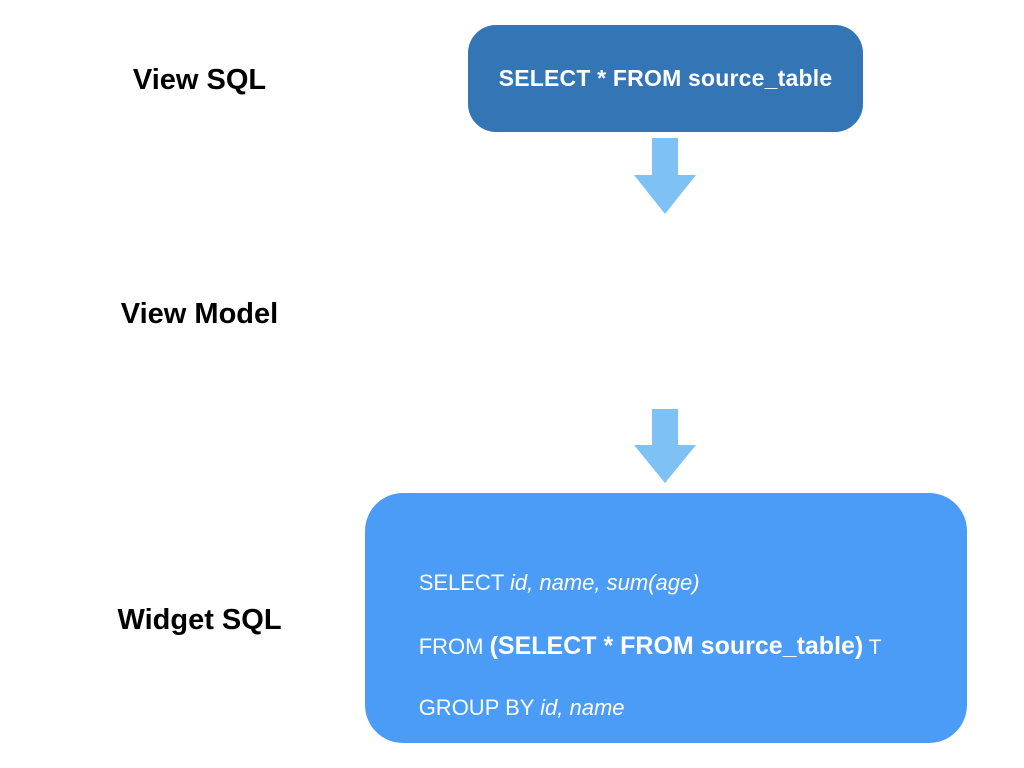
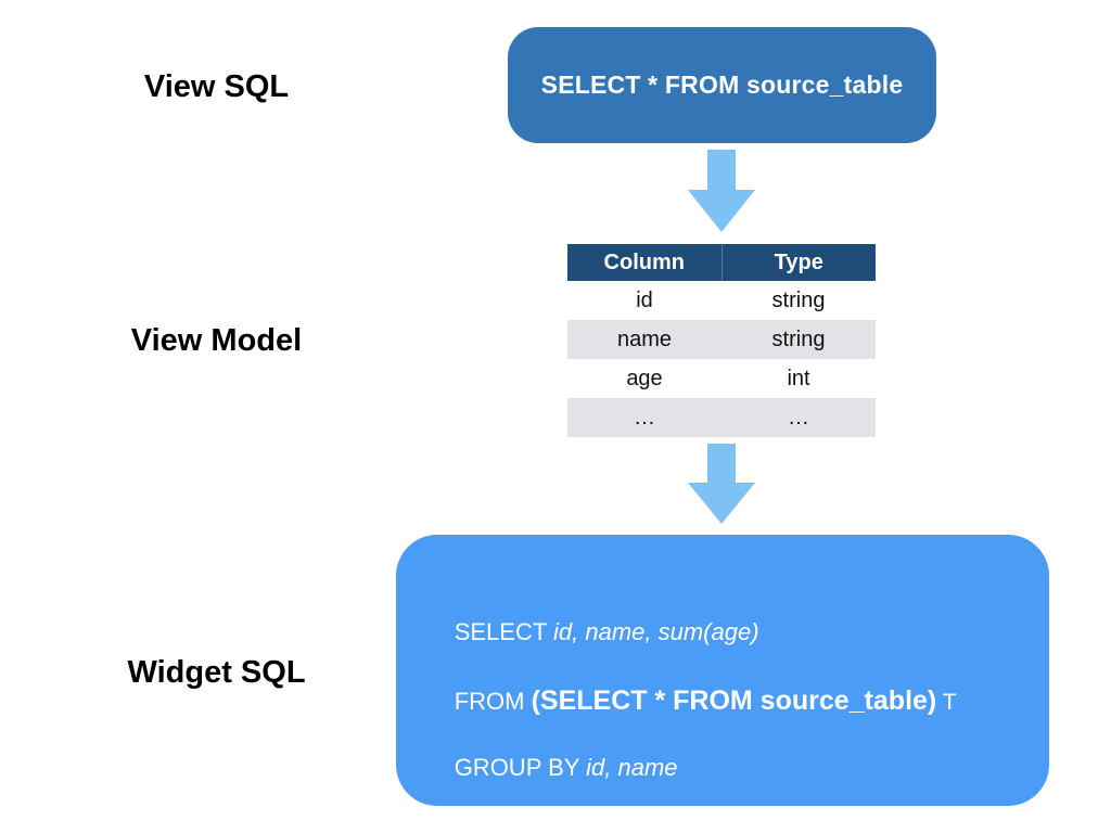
  View SQL
  View Model
  Widget SQL
  SELECT * FROM source_table
+ Column	Type
+ id	string
+ name	string
+ age	int
+ …	…
  SELECT id, name, sum(age)
  FROM (SELECT * FROM source_table) T
  GROUP BY id, name
